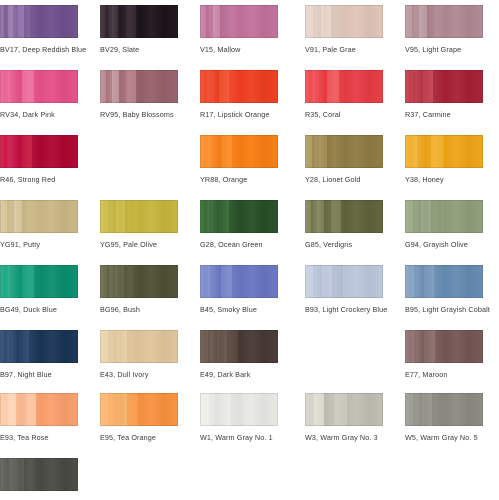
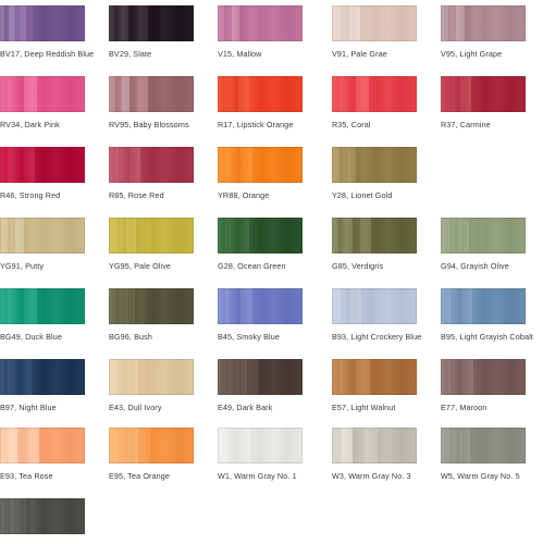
  BV17, Deep Reddish Blue
  BV29, Slate
  V15, Mallow
  V91, Pale Grae
  V95, Light Grape
  RV34, Dark Pink
  RV95, Baby Blossoms
  R17, Lipstick Orange
  R35, Coral
  R37, Carmine
  R46, Strong Red
+ R85, Rose Red
  YR88, Orange
  Y28, Lionet Gold
- Y38, Honey
  YG91, Putty
  YG95, Pale Olive
  G28, Ocean Green
  G85, Verdigris
  G94, Grayish Olive
  BG49, Duck Blue
  BG96, Bush
  B45, Smoky Blue
  B93, Light Crockery Blue
  B95, Light Grayish Cobalt
  B97, Night Blue
  E43, Dull Ivory
  E49, Dark Bark
+ E57, Light Walnut
  E77, Maroon
  E93, Tea Rose
  E95, Tea Orange
  W1, Warm Gray No. 1
  W3, Warm Gray No. 3
  W5, Warm Gray No. 5
